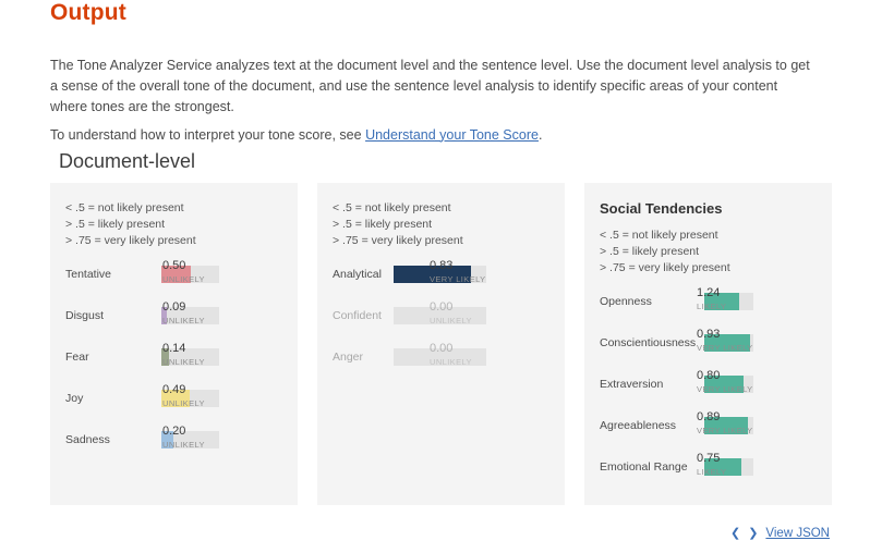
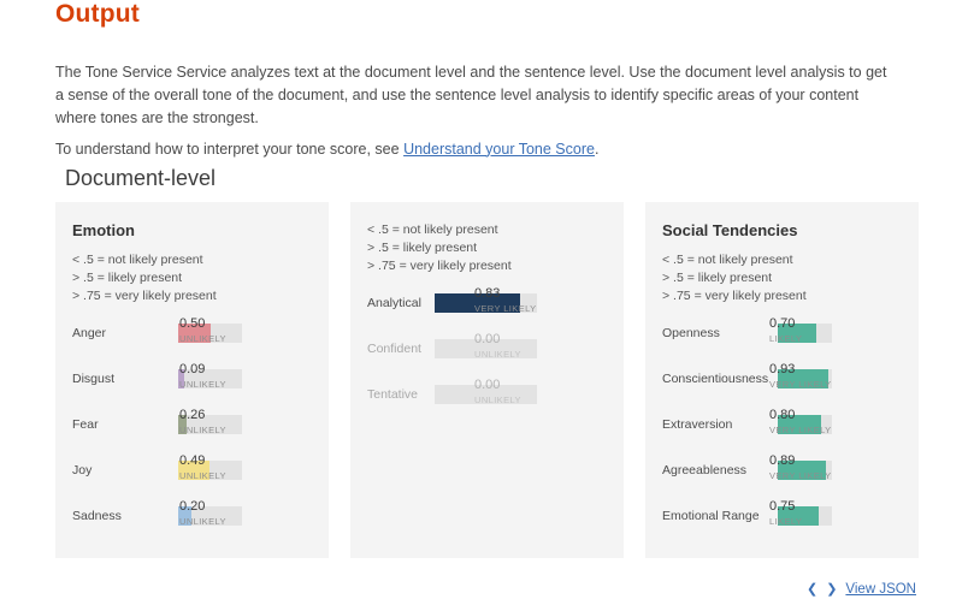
  Output
- The Tone Analyzer Service analyzes text at the document level and the sentence level. Use the document level analysis to get a sense of the overall tone of the document, and use the sentence level analysis to identify specific areas of your content where tones are the strongest.
+ The Tone Service Service analyzes text at the document level and the sentence level. Use the document level analysis to get a sense of the overall tone of the document, and use the sentence level analysis to identify specific areas of your content where tones are the strongest.
  To understand how to interpret your tone score, see Understand your Tone Score.
  Document-level
+ Emotion
  < .5 = not likely present
  > .5 = likely present
  > .75 = very likely present
- Tentative
+ Anger
  0.50
  UNLIKELY
  Disgust
  0.09
  UNLIKELY
  Fear
- 0.14
+ 0.26
  UNLIKELY
  Joy
  0.49
  UNLIKELY
  Sadness
  0.20
  UNLIKELY
  < .5 = not likely present
  > .5 = likely present
  > .75 = very likely present
  Analytical
  0.83
  VERY LIKELY
  Confident
  0.00
  UNLIKELY
- Anger
+ Tentative
  0.00
  UNLIKELY
  Social Tendencies
  < .5 = not likely present
  > .5 = likely present
  > .75 = very likely present
  Openness
- 1.24
+ 0.70
  LIKELY
  Conscientiousness
  0.93
  VERY LIKELY
  Extraversion
  0.80
  VERY LIKELY
  Agreeableness
  0.89
  VERY LIKELY
  Emotional Range
  0.75
  LIKELY
  ❮
  ❯
  View JSON
